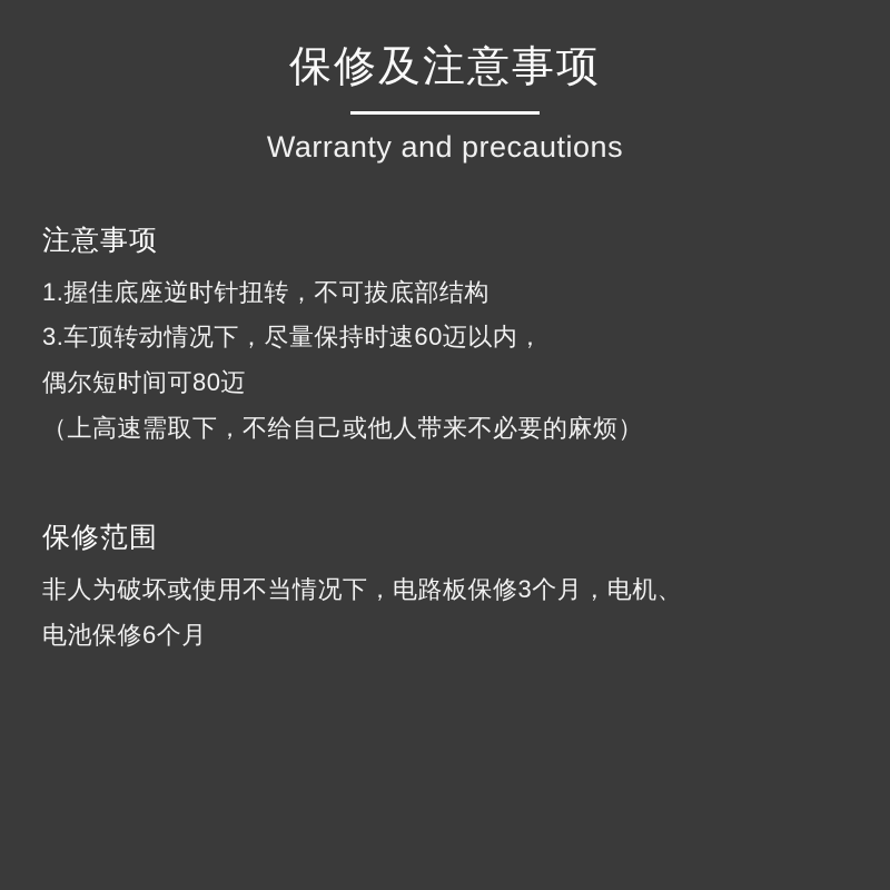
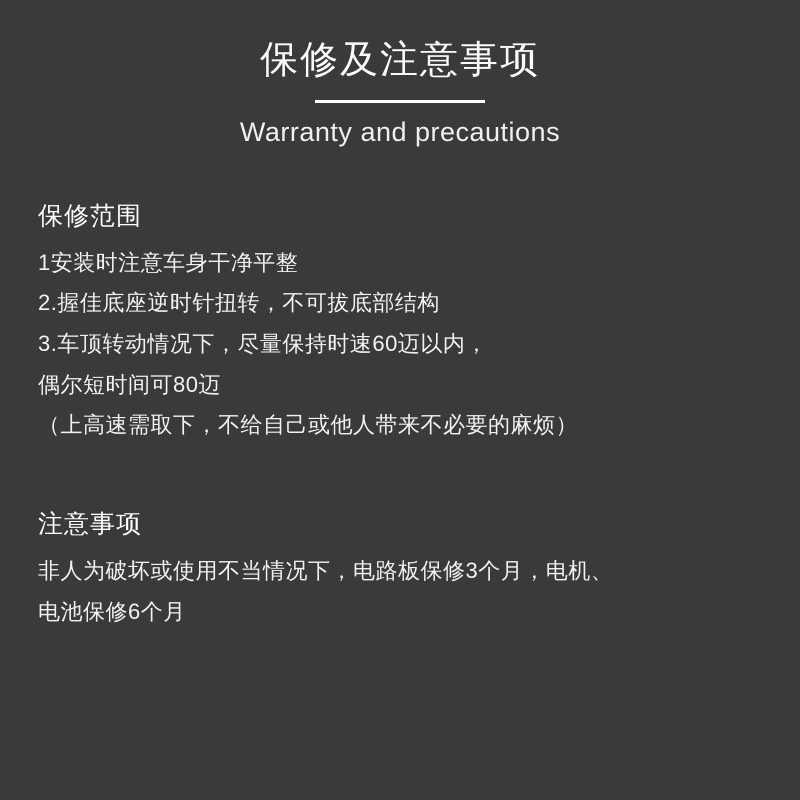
  保修及注意事项
  Warranty and precautions
- 注意事项
+ 保修范围
+ 1安装时注意车身干净平整
- 1.握佳底座逆时针扭转，不可拔底部结构
+ 2.握佳底座逆时针扭转，不可拔底部结构
  3.车顶转动情况下，尽量保持时速60迈以内，
  偶尔短时间可80迈
  （上高速需取下，不给自己或他人带来不必要的麻烦）
- 保修范围
+ 注意事项
  非人为破坏或使用不当情况下，电路板保修3个月，电机、
  电池保修6个月
